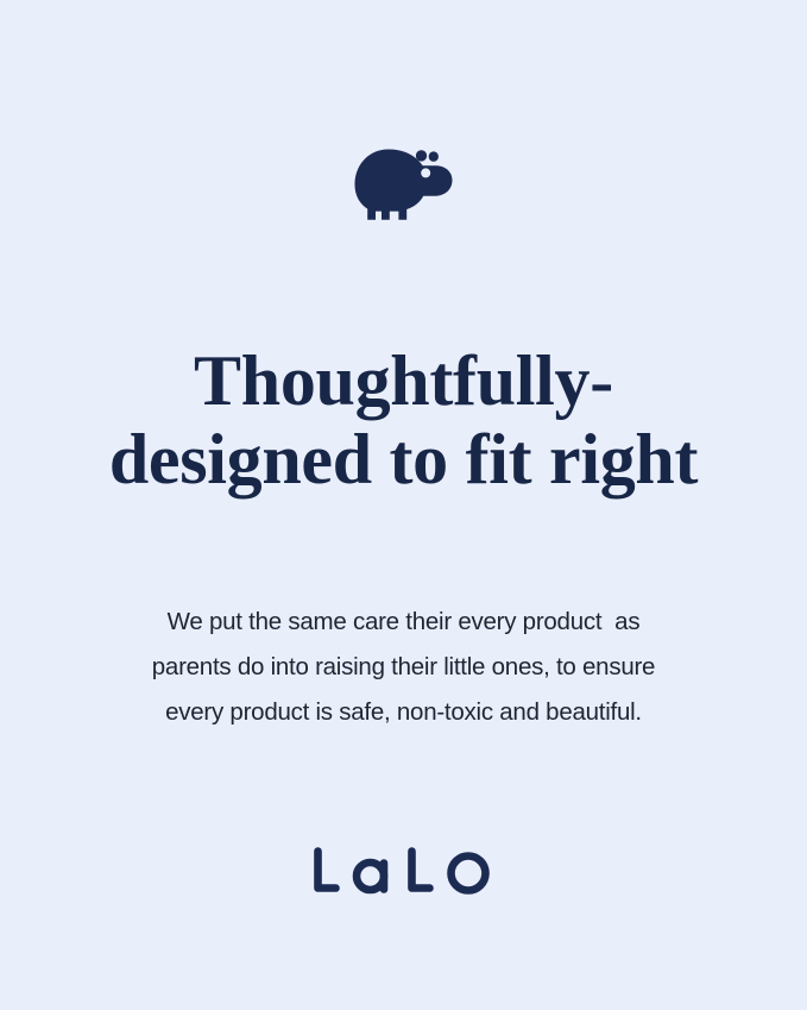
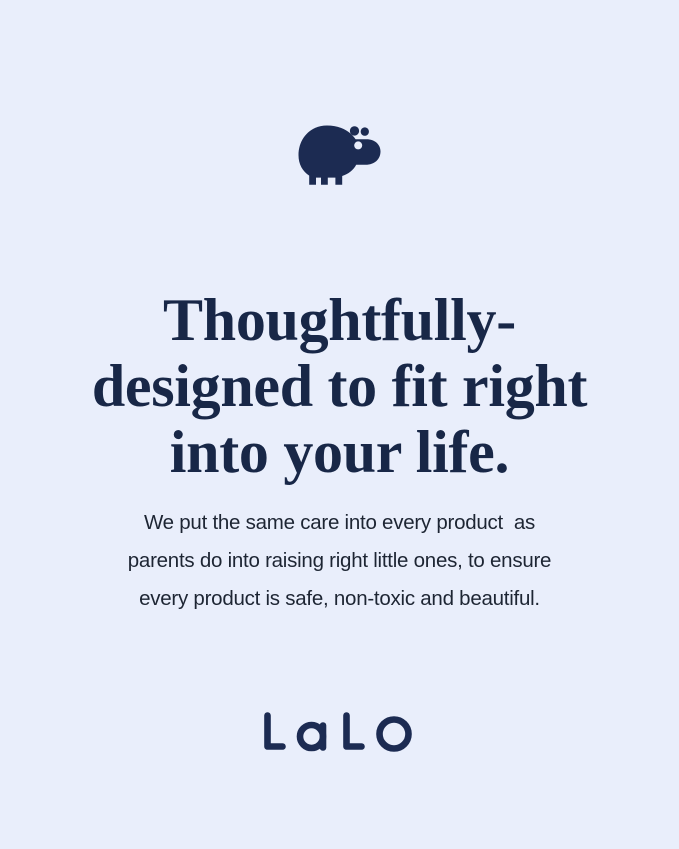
  Thoughtfully-
  designed to fit right
+ into your life.
- We put the same care their every product as
+ We put the same care into every product as
- parents do into raising their little ones, to ensure
+ parents do into raising right little ones, to ensure
  every product is safe, non-toxic and beautiful.
